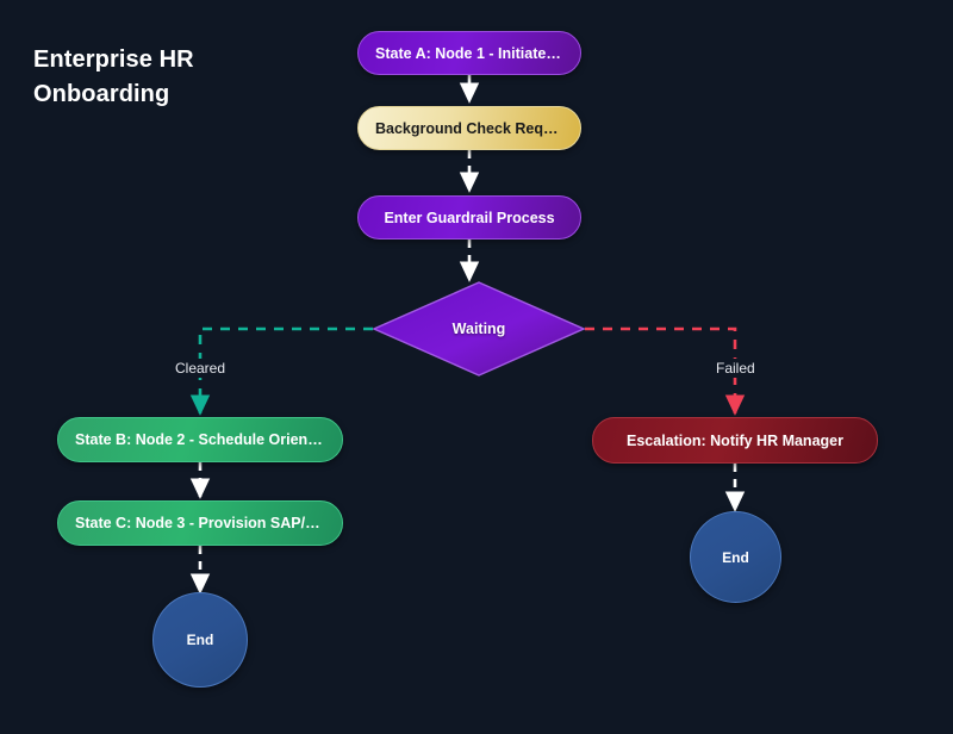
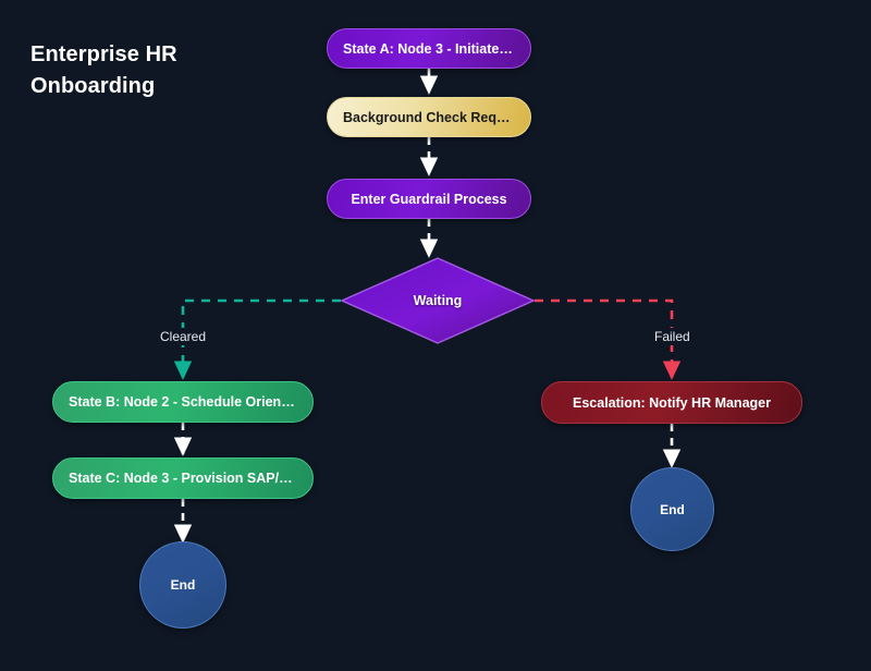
  Enterprise HR Onboarding
- State A: Node 1 - Initiate API
+ State A: Node 3 - Initiate API
  Background Check Requeste
  Enter Guardrail Process
  Waiting
  State B: Node 2 - Schedule Orientatio
  State C: Node 3 - Provision SAP/ERP
  Escalation: Notify HR Manager
  End
  End
  Cleared
  Failed
